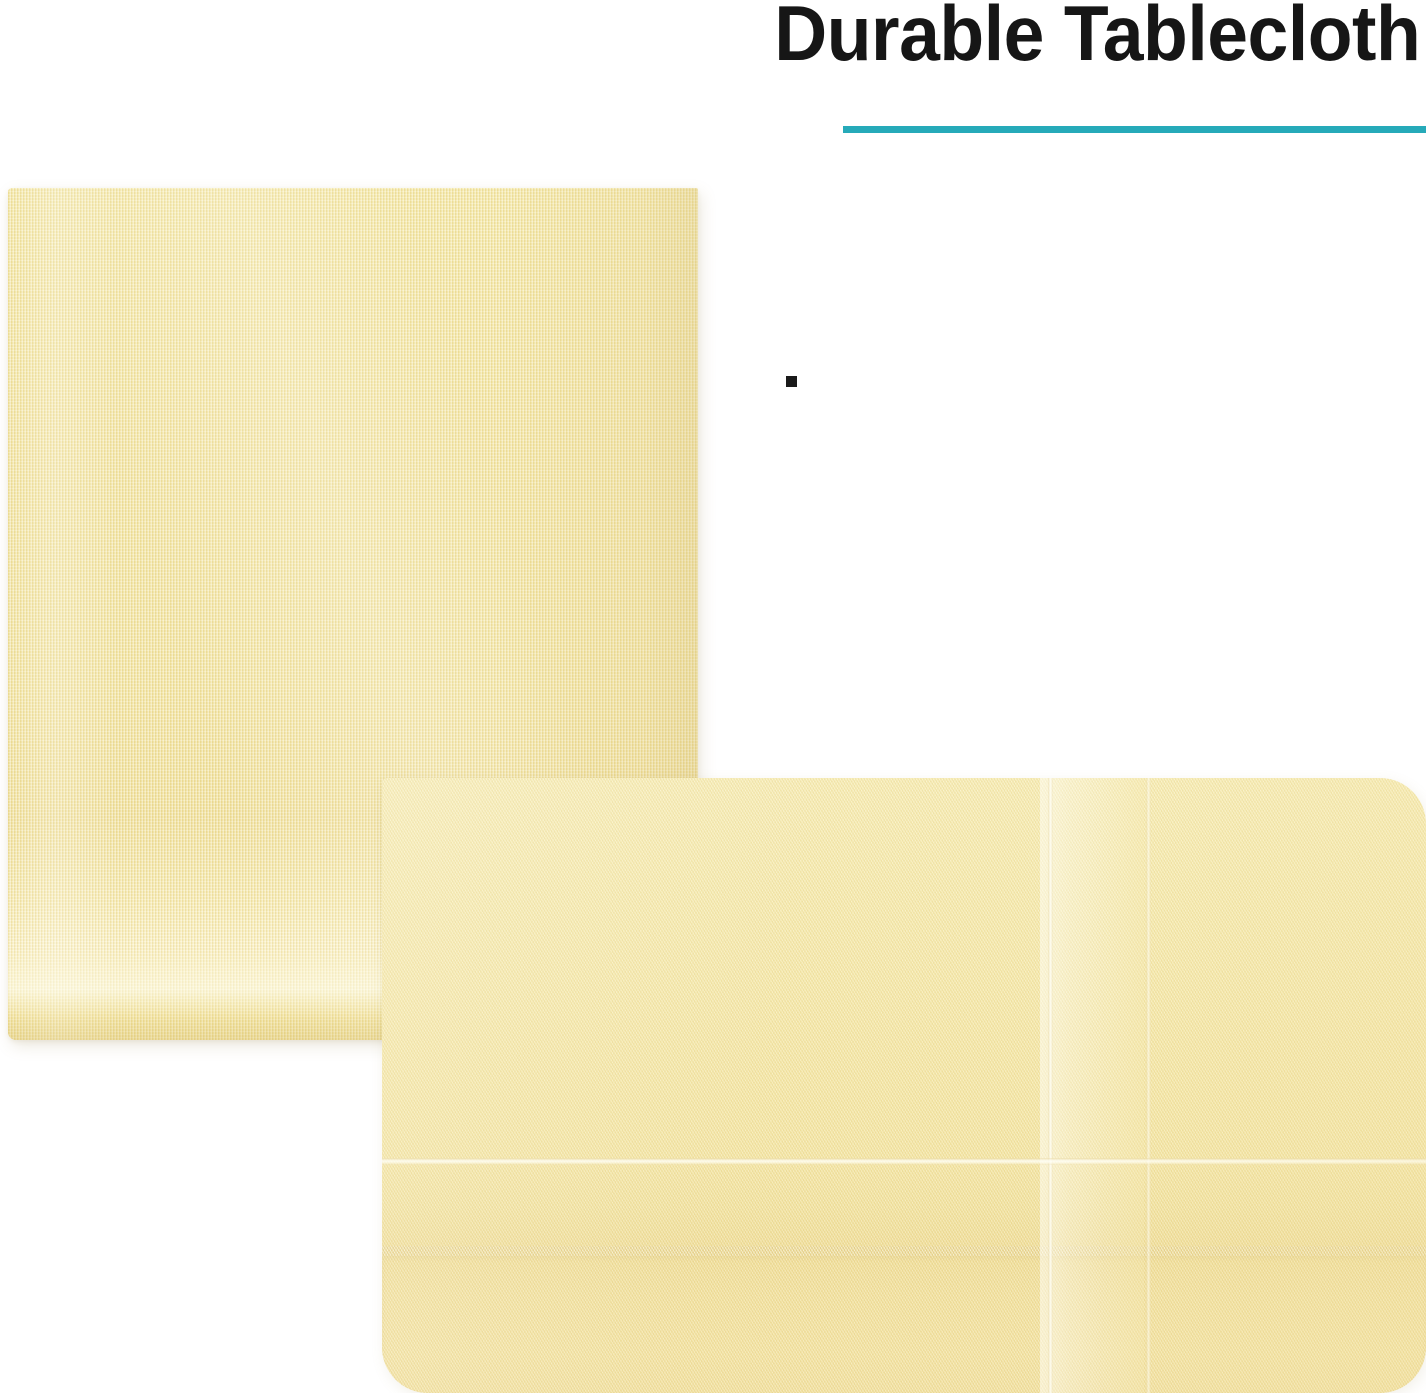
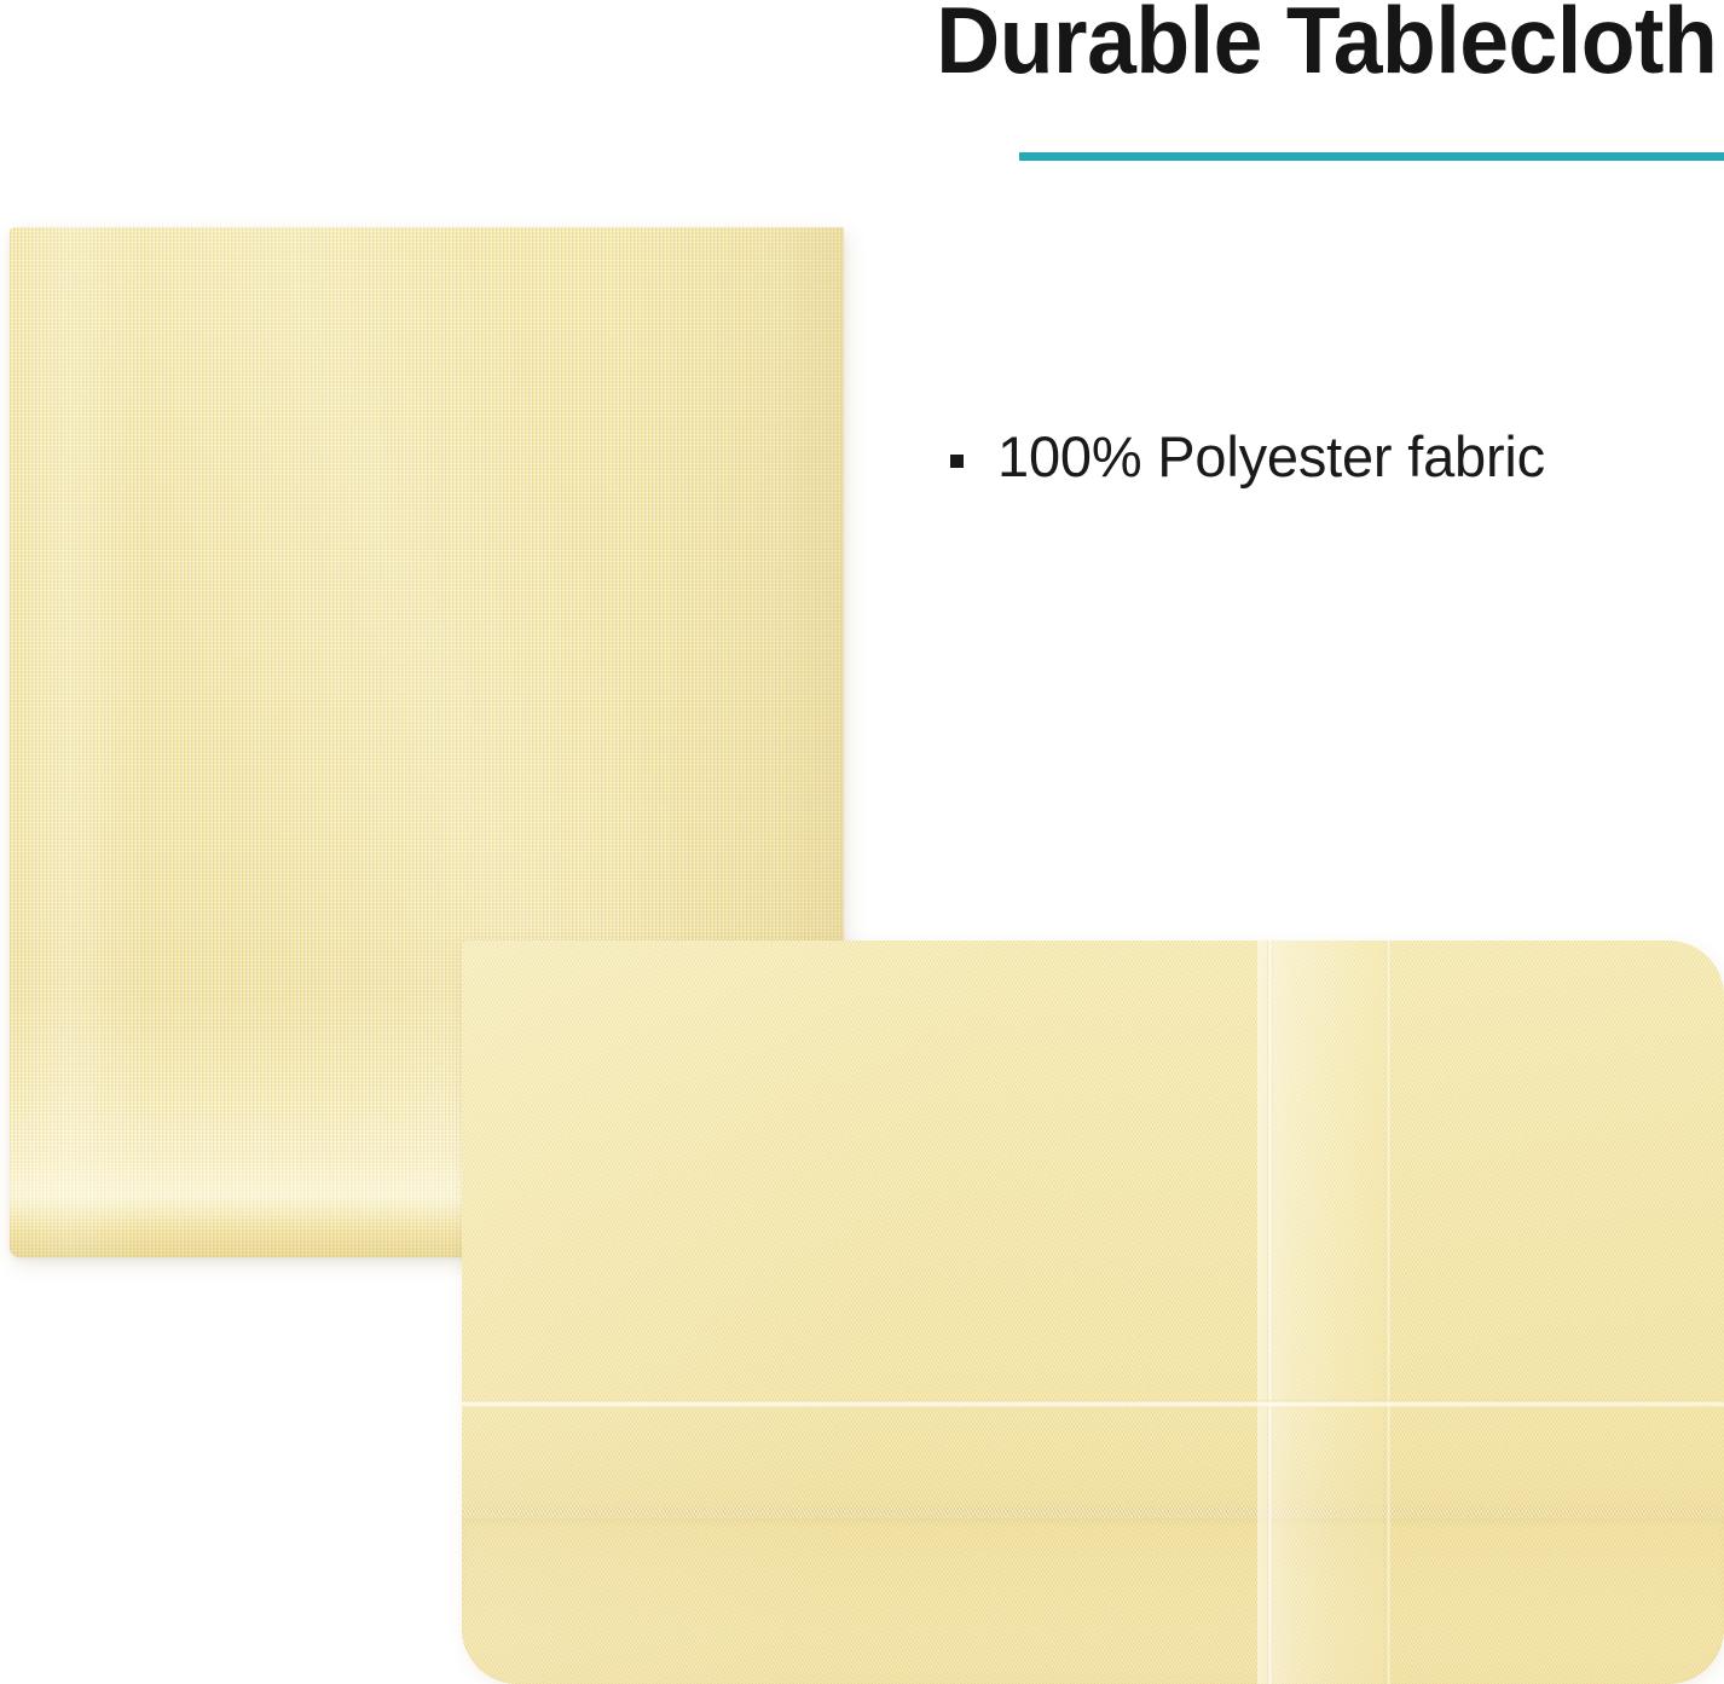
  Durable Tablecloth
+ 100% Polyester fabric
